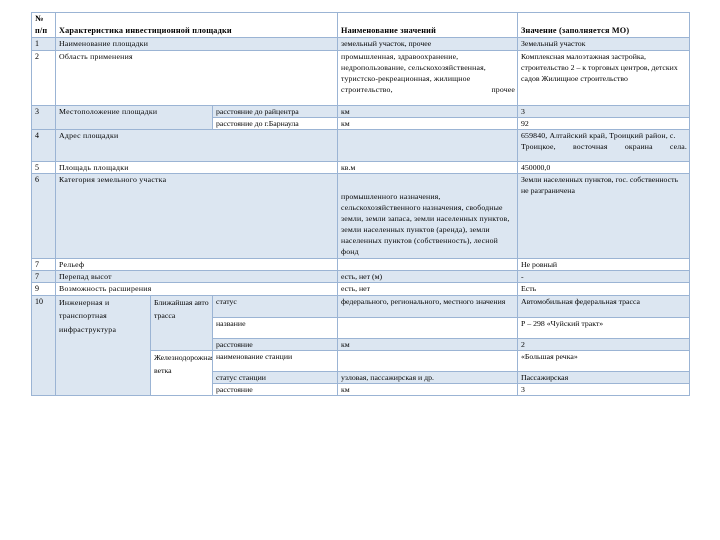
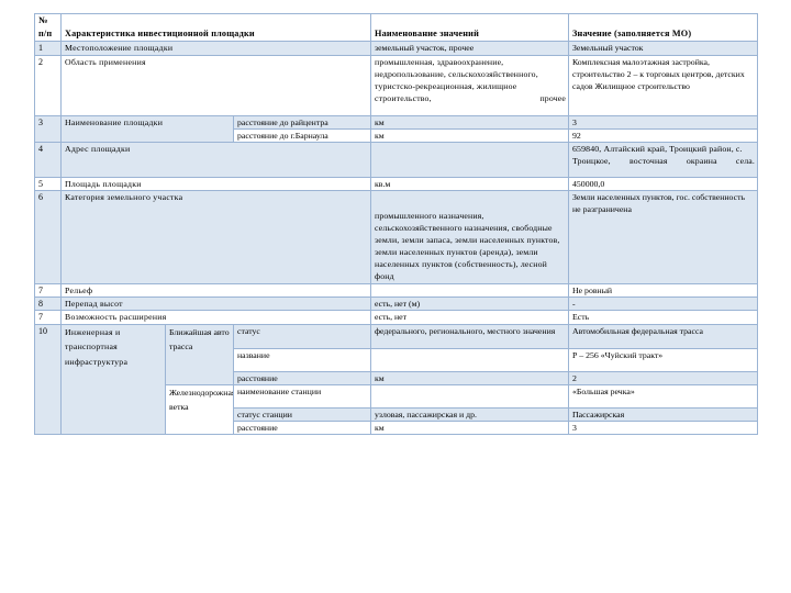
  № п/п	Характеристика инвестиционной площадки	Наименование значений	Значение (заполняется МО)
- 1	Наименование площадки	земельный участок, прочее	Земельный участок
+ 1	Местоположение площадки	земельный участок, прочее	Земельный участок
- 2	Область применения	промышленная, здравоохранение, недропользование, сельскохозяйственная, туристско-рекреационная, жилищное строительство, прочее	Комплексная малоэтажная застройка, строительство 2 – к торговых центров, детских садов Жилищное строительство
+ 2	Область применения	промышленная, здравоохранение, недропользование, сельскохозяйственного, туристско-рекреационная, жилищное строительство, прочее	Комплексная малоэтажная застройка, строительство 2 – к торговых центров, детских садов Жилищное строительство
- 3	Местоположение площадки	расстояние до райцентра	км	3
+ 3	Наименование площадки	расстояние до райцентра	км	3
  расстояние до г.Барнаула	км	92
  4	Адрес площадки		659840, Алтайский край, Троицкий район, с. Троицкое, восточная окраина села.
  5	Площадь площадки	кв.м	450000,0
  6	Категория земельного участка	промышленного назначения, сельскохозяйственного назначения, свободные земли, земли запаса, земли населенных пунктов, земли населенных пунктов (аренда), земли населенных пунктов (собственность), лесной фонд	Земли населенных пунктов, гос. собственность не разграничена
  7	Рельеф		Не ровный
- 7	Перепад высот	есть, нет (м)	-
+ 8	Перепад высот	есть, нет (м)	-
- 9	Возможность расширения	есть, нет	Есть
+ 7	Возможность расширения	есть, нет	Есть
  10	Инженерная и транспортная инфраструктура	Ближайшая авто трасса	статус	федерального, регионального, местного значения	Автомобильная федеральная трасса
- название		Р – 298 «Чуйский тракт»
+ название		Р – 256 «Чуйский тракт»
  расстояние	км	2
  Железнодорожна ветка	наименование станции		«Большая речка»
  статус станции	узловая, пассажирская и др.	Пассажирская
  расстояние	км	3
